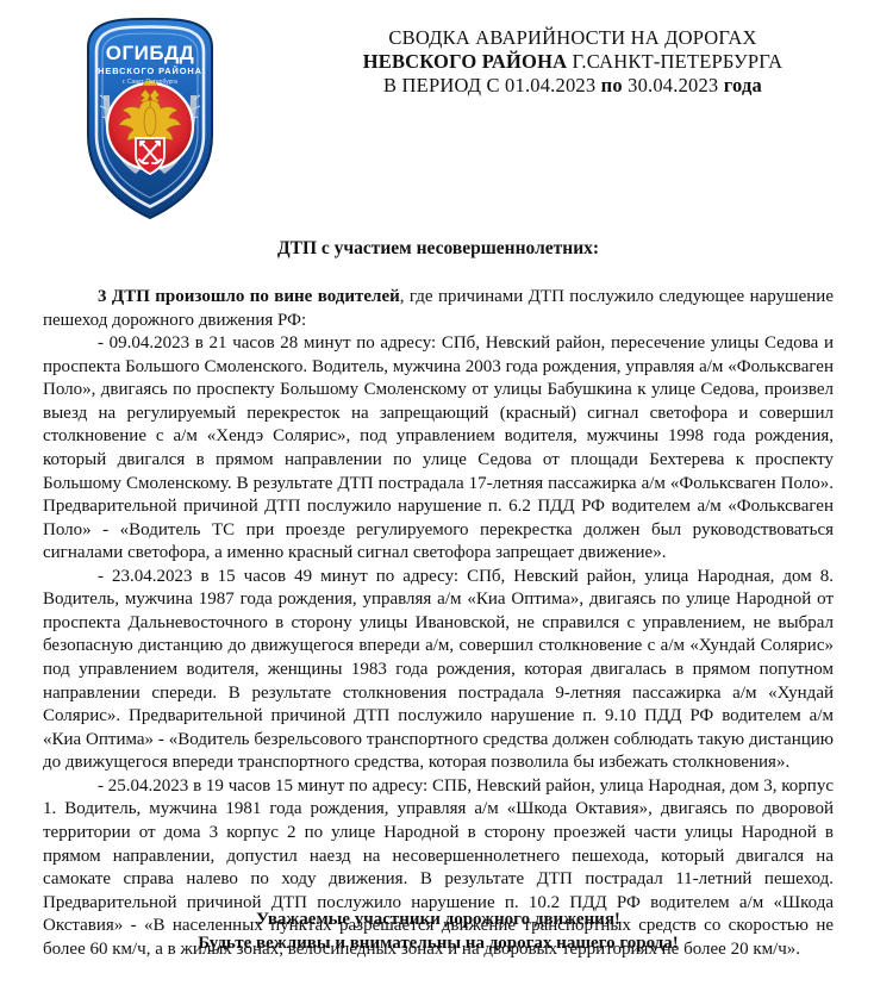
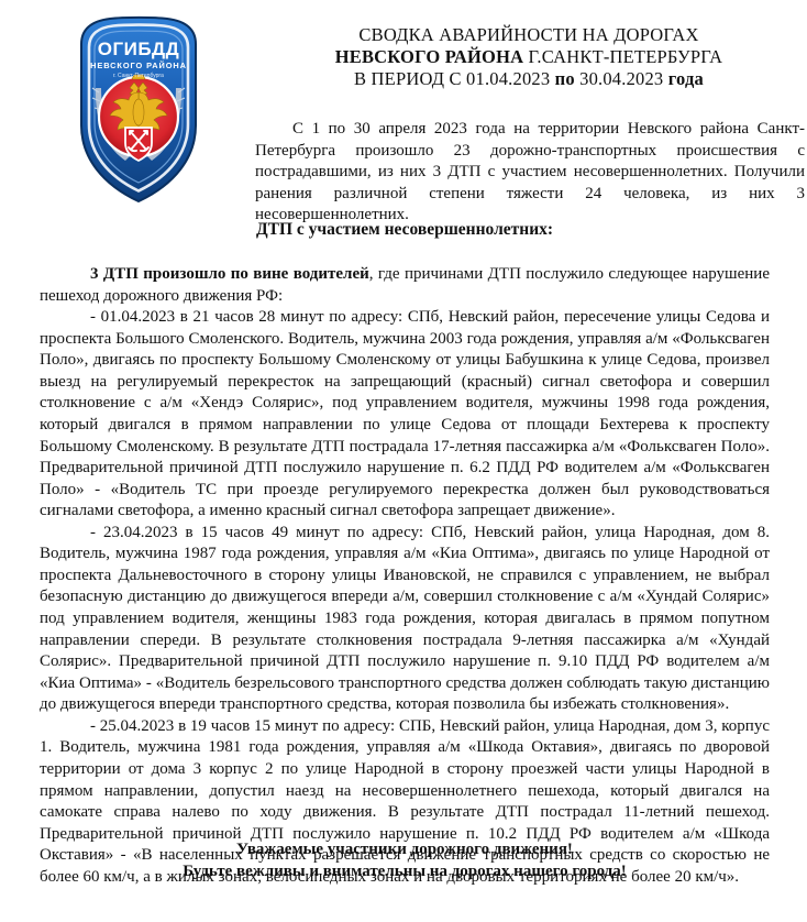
  ОГИБДД
  НЕВСКОГО РАЙОНА
  СВОДКА АВАРИЙНОСТИ НА ДОРОГАХ
  НЕВСКОГО РАЙОНА Г.САНКТ-ПЕТЕРБУРГА
  В ПЕРИОД С 01.04.2023 по 30.04.2023 года
+ С 1 по 30 апреля 2023 года на территории Невского района Санкт-Петербурга произошло 23 дорожно-транспортных происшествия с пострадавшими, из них 3 ДТП с участием несовершеннолетних. Получили ранения различной степени тяжести 24 человека, из них 3 несовершеннолетних.
  ДТП с участием несовершеннолетних:
  3 ДТП произошло по вине водителей, где причинами ДТП послужило следующее нарушение пешеход дорожного движения РФ:
- - 09.04.2023 в 21 часов 28 минут по адресу: СПб, Невский район, пересечение улицы Седова и проспекта Большого Смоленского. Водитель, мужчина 2003 года рождения, управляя а/м «Фольксваген Поло», двигаясь по проспекту Большому Смоленскому от улицы Бабушкина к улице Седова, произвел выезд на регулируемый перекресток на запрещающий (красный) сигнал светофора и совершил столкновение с а/м «Хендэ Солярис», под управлением водителя, мужчины 1998 года рождения, который двигался в прямом направлении по улице Седова от площади Бехтерева к проспекту Большому Смоленскому. В результате ДТП пострадала 17-летняя пассажирка а/м «Фольксваген Поло». Предварительной причиной ДТП послужило нарушение п. 6.2 ПДД РФ водителем а/м «Фольксваген Поло» - «Водитель ТС при проезде регулируемого перекрестка должен был руководствоваться сигналами светофора, а именно красный сигнал светофора запрещает движение».
+ - 01.04.2023 в 21 часов 28 минут по адресу: СПб, Невский район, пересечение улицы Седова и проспекта Большого Смоленского. Водитель, мужчина 2003 года рождения, управляя а/м «Фольксваген Поло», двигаясь по проспекту Большому Смоленскому от улицы Бабушкина к улице Седова, произвел выезд на регулируемый перекресток на запрещающий (красный) сигнал светофора и совершил столкновение с а/м «Хендэ Солярис», под управлением водителя, мужчины 1998 года рождения, который двигался в прямом направлении по улице Седова от площади Бехтерева к проспекту Большому Смоленскому. В результате ДТП пострадала 17-летняя пассажирка а/м «Фольксваген Поло». Предварительной причиной ДТП послужило нарушение п. 6.2 ПДД РФ водителем а/м «Фольксваген Поло» - «Водитель ТС при проезде регулируемого перекрестка должен был руководствоваться сигналами светофора, а именно красный сигнал светофора запрещает движение».
  - 23.04.2023 в 15 часов 49 минут по адресу: СПб, Невский район, улица Народная, дом 8. Водитель, мужчина 1987 года рождения, управляя а/м «Киа Оптима», двигаясь по улице Народной от проспекта Дальневосточного в сторону улицы Ивановской, не справился с управлением, не выбрал безопасную дистанцию до движущегося впереди а/м, совершил столкновение с а/м «Хундай Солярис» под управлением водителя, женщины 1983 года рождения, которая двигалась в прямом попутном направлении спереди. В результате столкновения пострадала 9-летняя пассажирка а/м «Хундай Солярис». Предварительной причиной ДТП послужило нарушение п. 9.10 ПДД РФ водителем а/м «Киа Оптима» - «Водитель безрельсового транспортного средства должен соблюдать такую дистанцию до движущегося впереди транспортного средства, которая позволила бы избежать столкновения».
  - 25.04.2023 в 19 часов 15 минут по адресу: СПБ, Невский район, улица Народная, дом 3, корпус 1. Водитель, мужчина 1981 года рождения, управляя а/м «Шкода Октавия», двигаясь по дворовой территории от дома 3 корпус 2 по улице Народной в сторону проезжей части улицы Народной в прямом направлении, допустил наезд на несовершеннолетнего пешехода, который двигался на самокате справа налево по ходу движения. В результате ДТП пострадал 11-летний пешеход. Предварительной причиной ДТП послужило нарушение п. 10.2 ПДД РФ водителем а/м «Шкода Окставия» - «В населенных пунктах разрешается движение транспортных средств со скоростью не более 60 км/ч, а в жилых зонах, велосипедных зонах и на дворовых территориях не более 20 км/ч».
  Уважаемые участники дорожного движения!
  Будьте вежливы и внимательны на дорогах нашего города!
